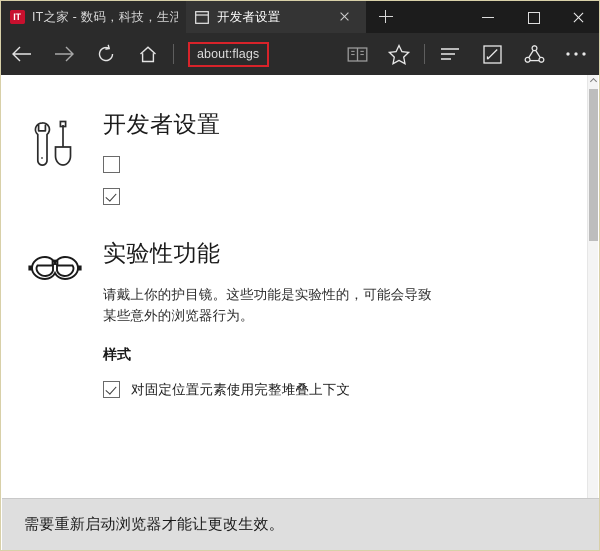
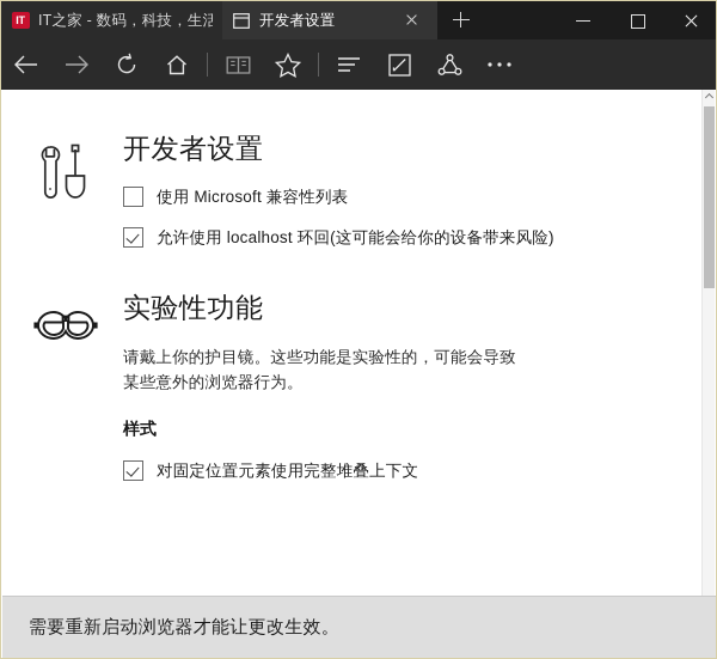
  IT
  IT之家 - 数码，科技，生活
  开发者设置
- about:flags
  开发者设置
+ 使用 Microsoft 兼容性列表
+ 允许使用 localhost 环回(这可能会给你的设备带来风险)
  实验性功能
  请戴上你的护目镜。这些功能是实验性的，可能会导致某些意外的浏览器行为。
  样式
  对固定位置元素使用完整堆叠上下文
  需要重新启动浏览器才能让更改生效。
